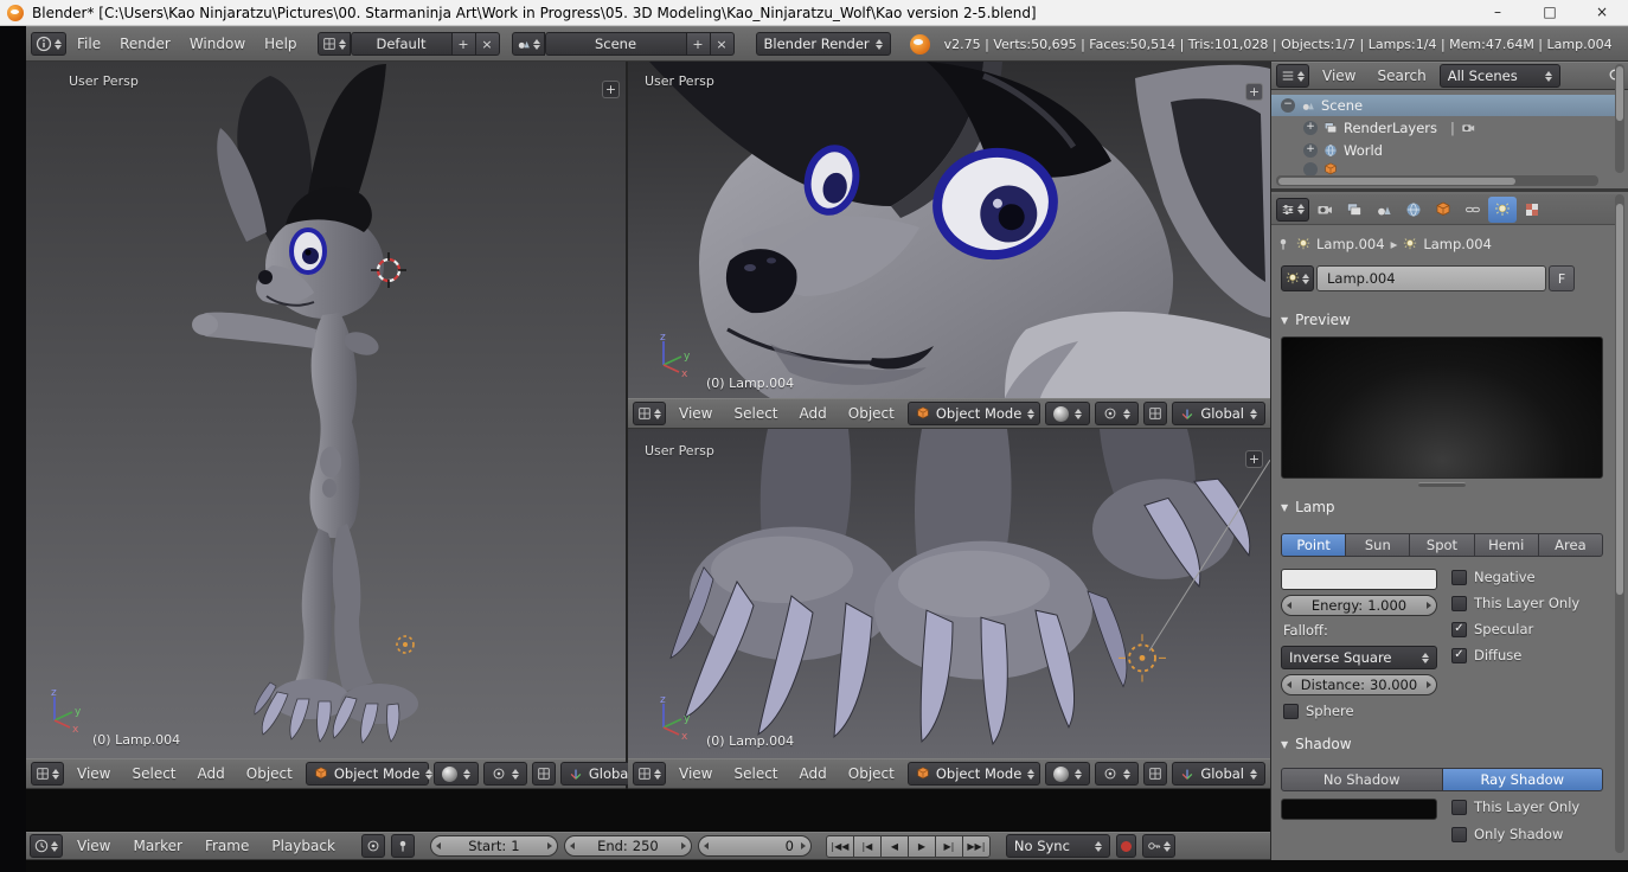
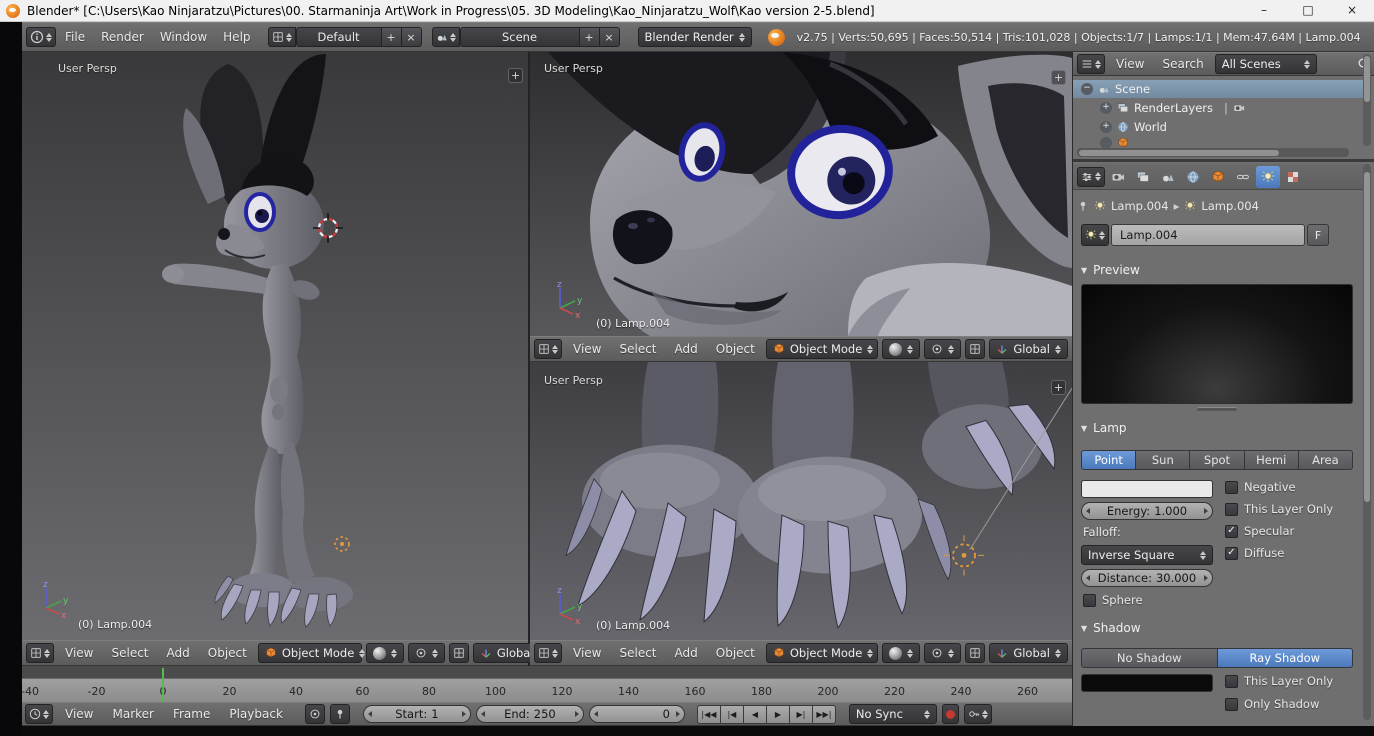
  Blender* [C:\Users\Kao Ninjaratzu\Pictures\00. Starmaninja Art\Work in Progress\05. 3D Modeling\Kao_Ninjaratzu_Wolf\Kao version 2-5.blend]
  –
  □
  ×
  File
  Render
  Window
  Help
  Default
  +
  ×
  Scene
  +
  ×
  Blender Render
- v2.75 | Verts:50,695 | Faces:50,514 | Tris:101,028 | Objects:1/7 | Lamps:1/4 | Mem:47.64M | Lamp.004
+ v2.75 | Verts:50,695 | Faces:50,514 | Tris:101,028 | Objects:1/7 | Lamps:1/1 | Mem:47.64M | Lamp.004
  User Persp
  (0) Lamp.004
  z
  y
  x
  +
  User Persp
  (0) Lamp.004
  z
  y
  x
  +
  User Persp
  (0) Lamp.004
  z
  y
  x
  +
  View
  Select
  Add
  Object
  Object Mode
  Global
  View
  Select
  Add
  Object
  Object Mode
  Globa
  View
  Select
  Add
  Object
  Object Mode
  Global
+ -40
+ -20
+ 20
+ 40
+ 60
+ 80
+ 100
+ 120
+ 140
+ 160
+ 180
+ 200
+ 220
+ 240
+ 260
  View
  Marker
  Frame
  Playback
  Start:
  1
  End:
  250
  0
  |◀◀
  |◀
  ◀
  ▶
  ▶|
  ▶▶|
  No Sync
  View
  Search
  All Scenes
  −
  Scene
  +
  RenderLayers
  |
  +
  World
  Lamp.004
  ▸
  Lamp.004
  Lamp.004
  F
  ▼
  Preview
  ▼
  Lamp
  Point
  Sun
  Spot
  Hemi
  Area
  Negative
  Energy:
  1.000
  This Layer Only
  Falloff:
  ✓
  Specular
  Inverse Square
  ✓
  Diffuse
  Distance:
  30.000
  Sphere
  ▼
  Shadow
  No Shadow
  Ray Shadow
  This Layer Only
  Only Shadow
